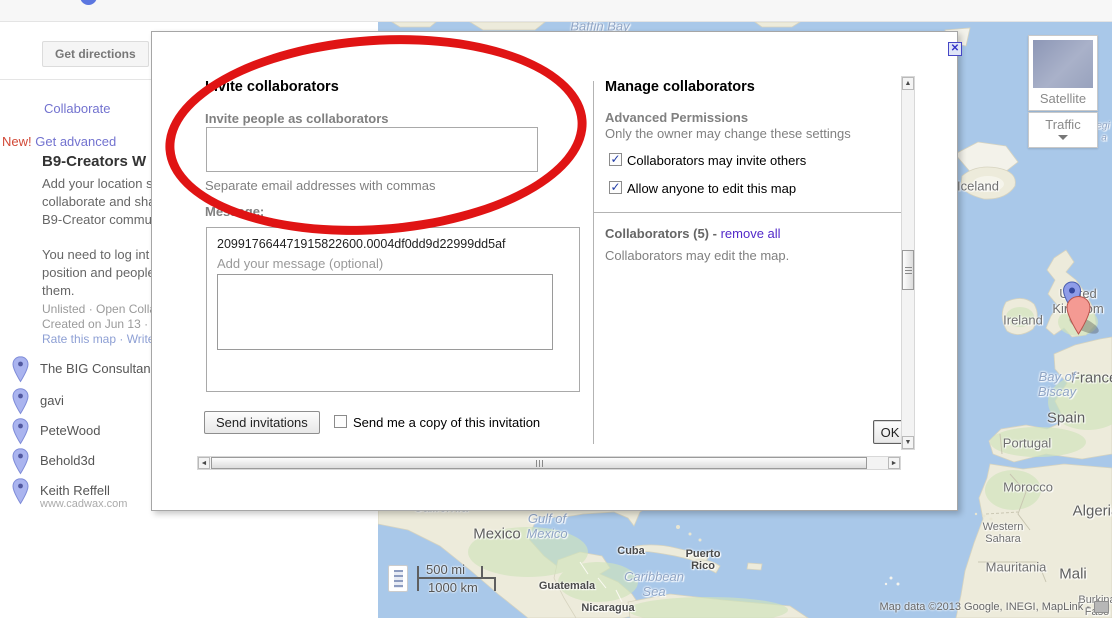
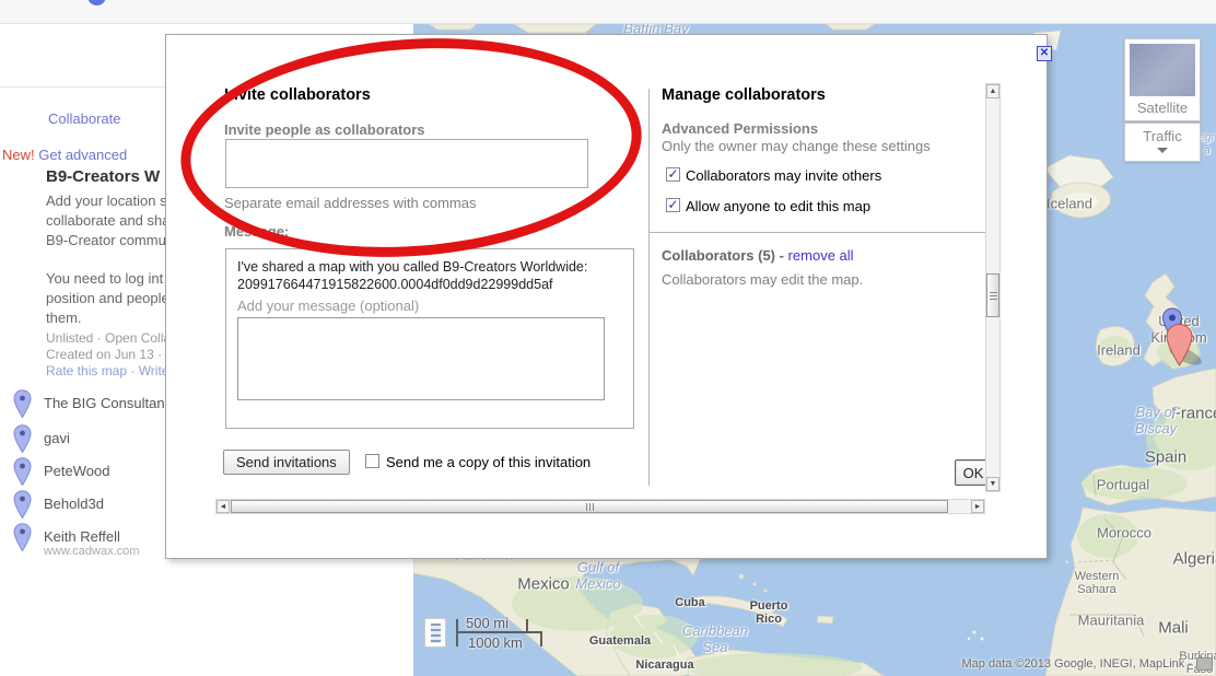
  Baffin Bay
  Iceland
  Ireland
  Franc
  Bay of
  Biscay
  Spain
  Portugal
  Morocco
  Algeri
  Western
  Sahara
  Mauritania
  Mali
  Burkin
  Mexico
  Gulf of
  Mexico
  Cuba
  Puerto
  Rico
  Guatemala
  Caribbean
  Sea
  Nicaragua
  egi
  a
  Satellite
  Traffic
  500 mi
  1000 km
  Map data ©2013 Google, INEGI, MapLink -
- Get directions
  Collaborate
  New! Get advanced
  B9-Creators W
  Add your location s
  collaborate and sh
  B9-Creator commu
  You need to log int
  position and peopl
  them.
  Unlisted · Open Coll
  Created on Jun 13 ·
  Rate this map · Writ
  The BIG Consultan
  gavi
  PeteWood
  Behold3d
  Keith Reffell
  www.cadwax.com
  ✕
  Invite collaborators
  Invite people as collaborators
  Separate email addresses with commas
  Message:
+ I've shared a map with you called B9-Creators Worldwide:
  209917664471915822600.0004df0dd9d22999dd5af
  Add your message (optional)
  Send invitations
  Send me a copy of this invitation
  Manage collaborators
  Advanced Permissions
  Only the owner may change these settings
  ✓
  Collaborators may invite others
  ✓
  Allow anyone to edit this map
  Collaborators (5) - remove all
  Collaborators may edit the map.
  OK
